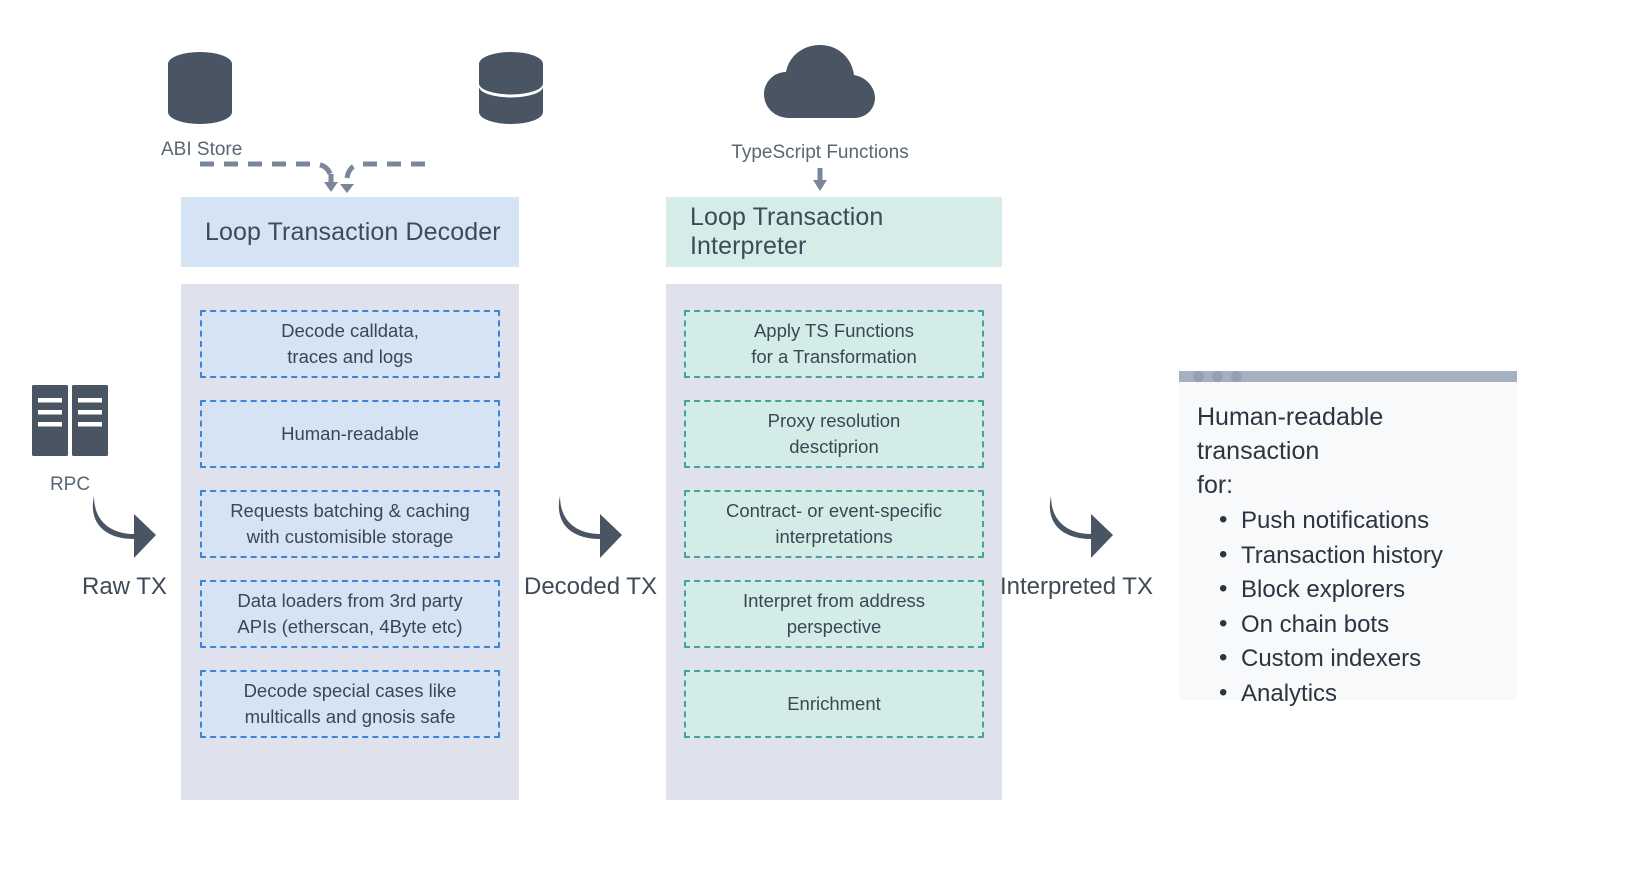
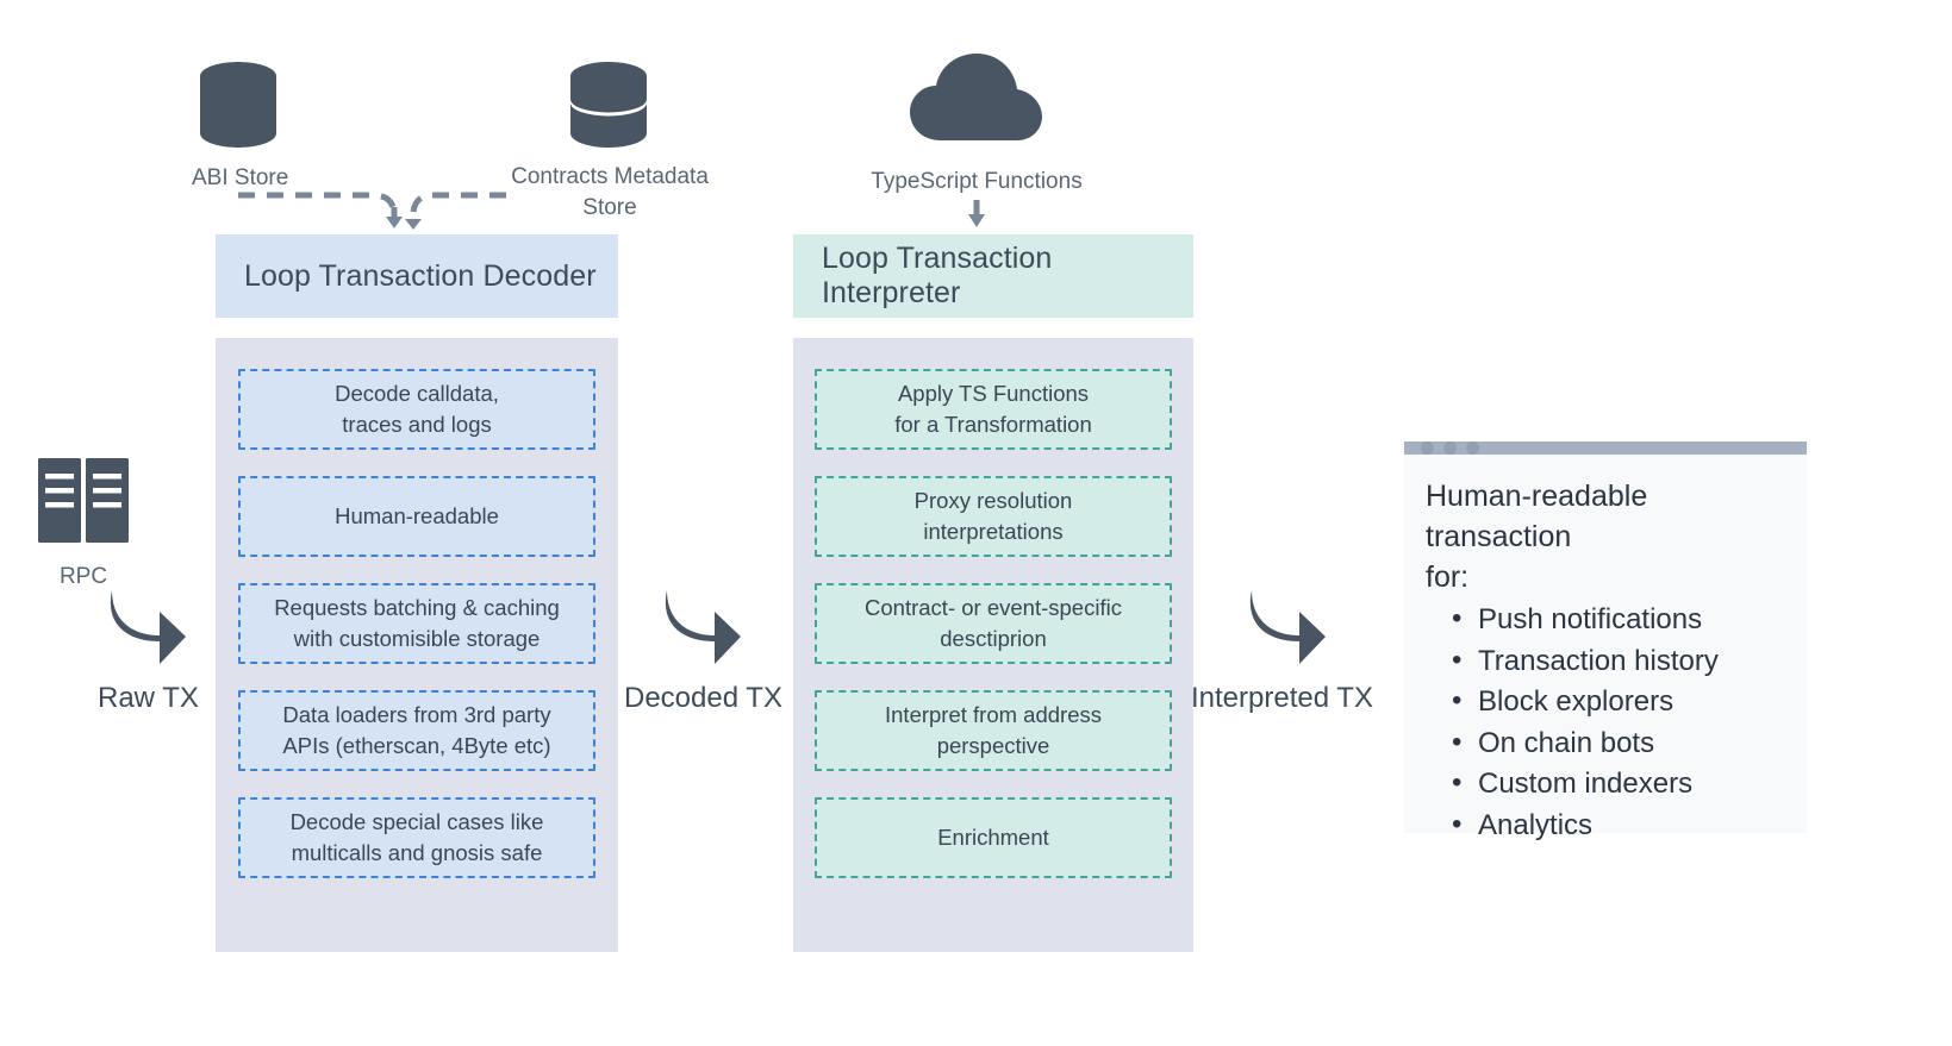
  ABI Store
+ Contracts Metadata
+ Store
  TypeScript Functions
  RPC
  Raw TX
  Loop Transaction Decoder
  Decode calldata,
  traces and logs
  Human-readable
  Requests batching & caching
  with customisible storage
  Data loaders from 3rd party
  APIs (etherscan, 4Byte etc)
  Decode special cases like
  multicalls and gnosis safe
  Decoded TX
  Loop Transaction Interpreter
  Apply TS Functions
  for a Transformation
  Proxy resolution
- desctiprion
+ interpretations
  Contract- or event-specific
- interpretations
+ desctiprion
  Interpret from address
  perspective
  Enrichment
  Interpreted TX
  Human-readable transaction
  for:
  Push notifications
  Transaction history
  Block explorers
  On chain bots
  Custom indexers
  Analytics
